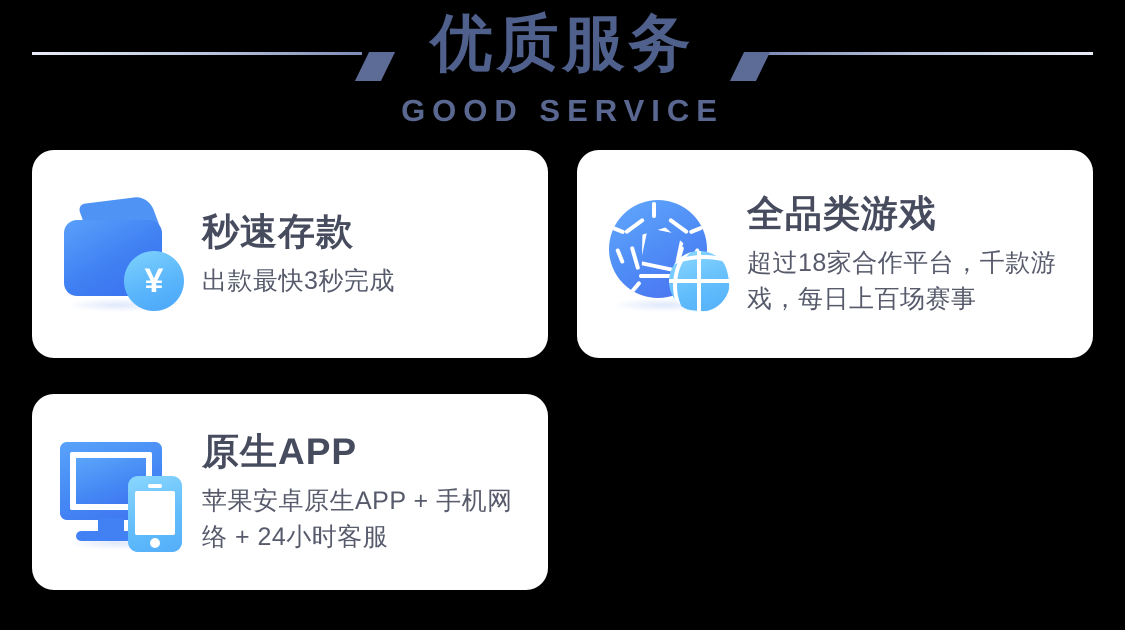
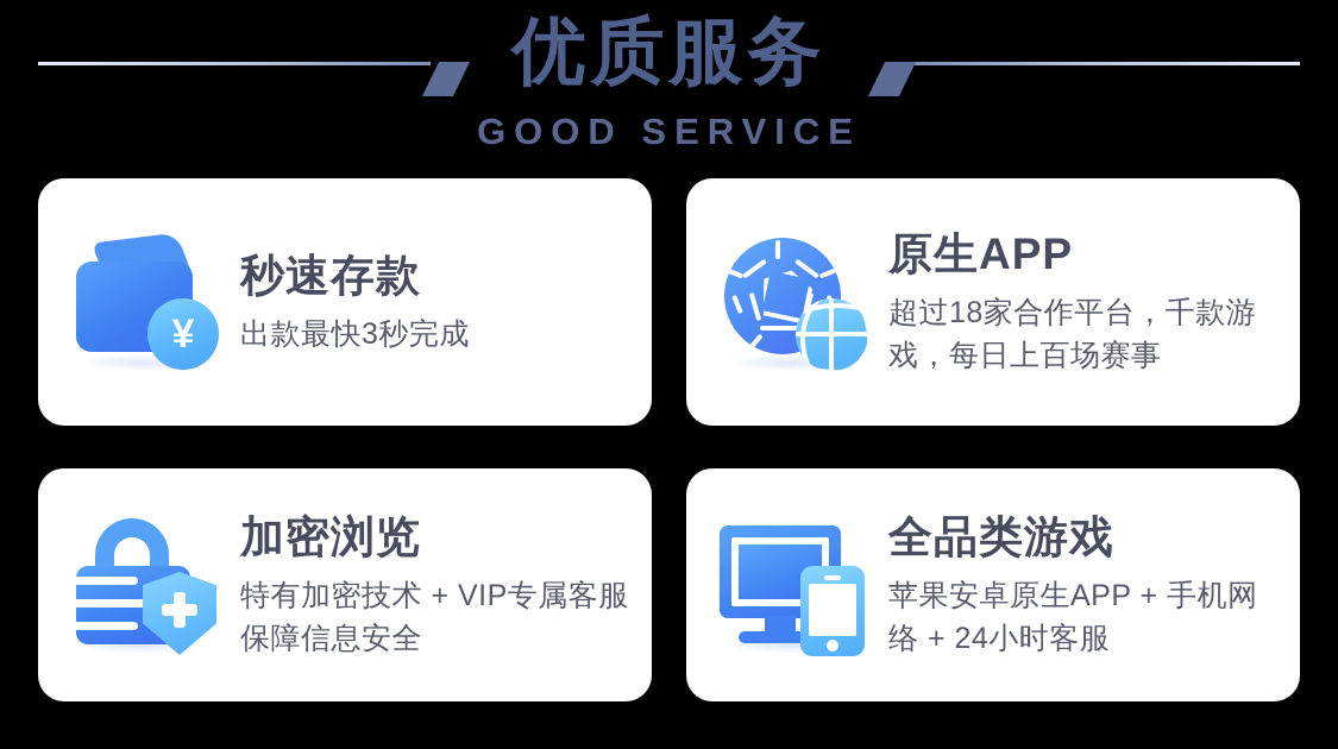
  优质服务
  GOOD SERVICE
  ¥
  秒速存款
  出款最快3秒完成
- 全品类游戏
+ 原生APP
  超过18家合作平台，千款游戏，每日上百场赛事
+ 加密浏览
+ 特有加密技术 + VIP专属客服保障信息安全
- 原生APP
+ 全品类游戏
  苹果安卓原生APP + 手机网络 + 24小时客服
